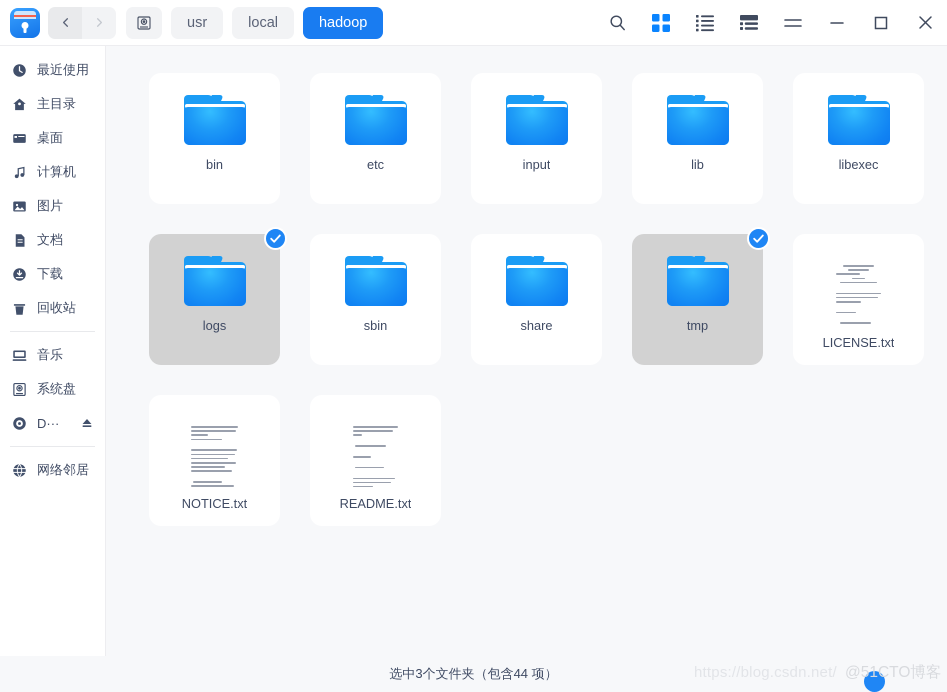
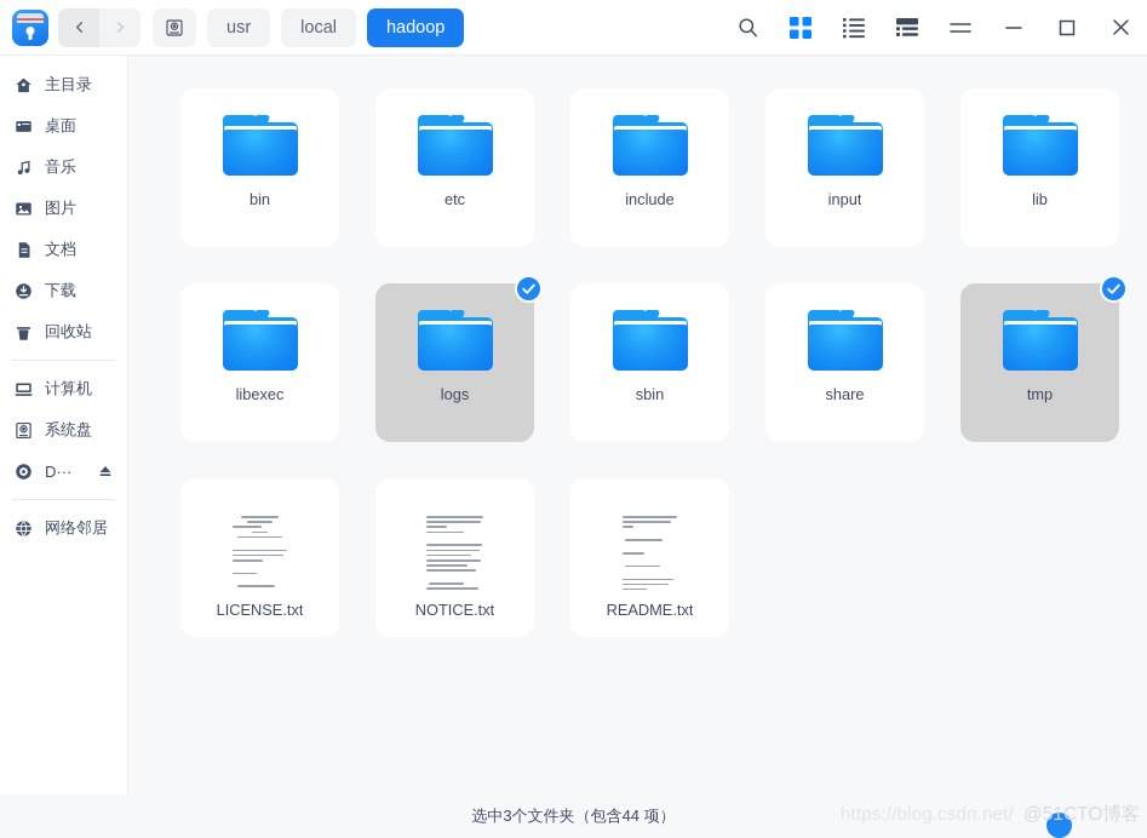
  usr
  local
  hadoop
- 最近使用
  主目录
  桌面
- 计算机
+ 音乐
  图片
  文档
  下载
  回收站
- 音乐
+ 计算机
  系统盘
  D···
  网络邻居
  bin
  etc
+ include
  input
  lib
  libexec
  logs
  sbin
  share
  tmp
  LICENSE.txt
  NOTICE.txt
  README.txt
  选中3个文件夹（包含44 项）
  @51CTO博客
